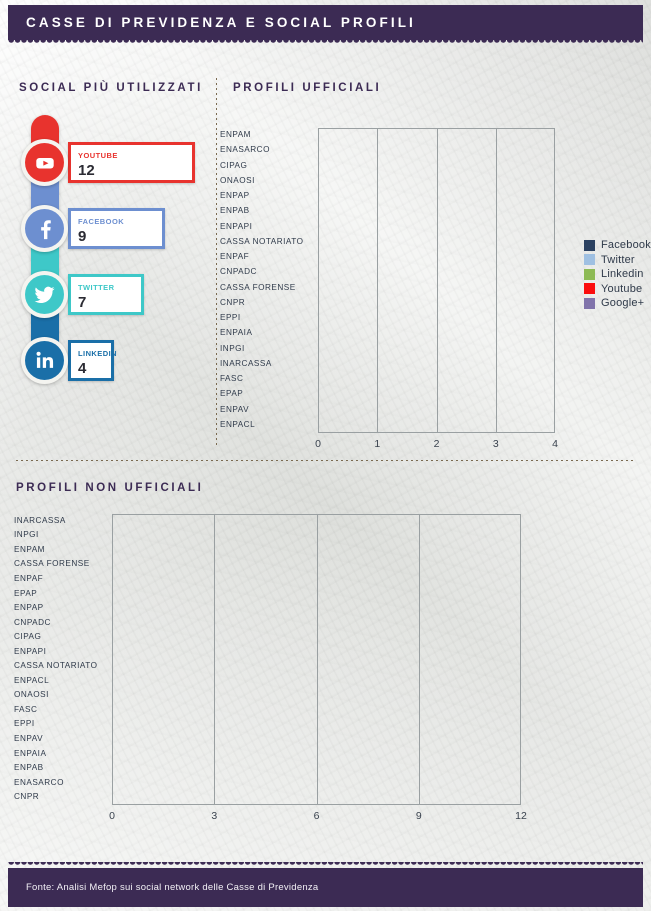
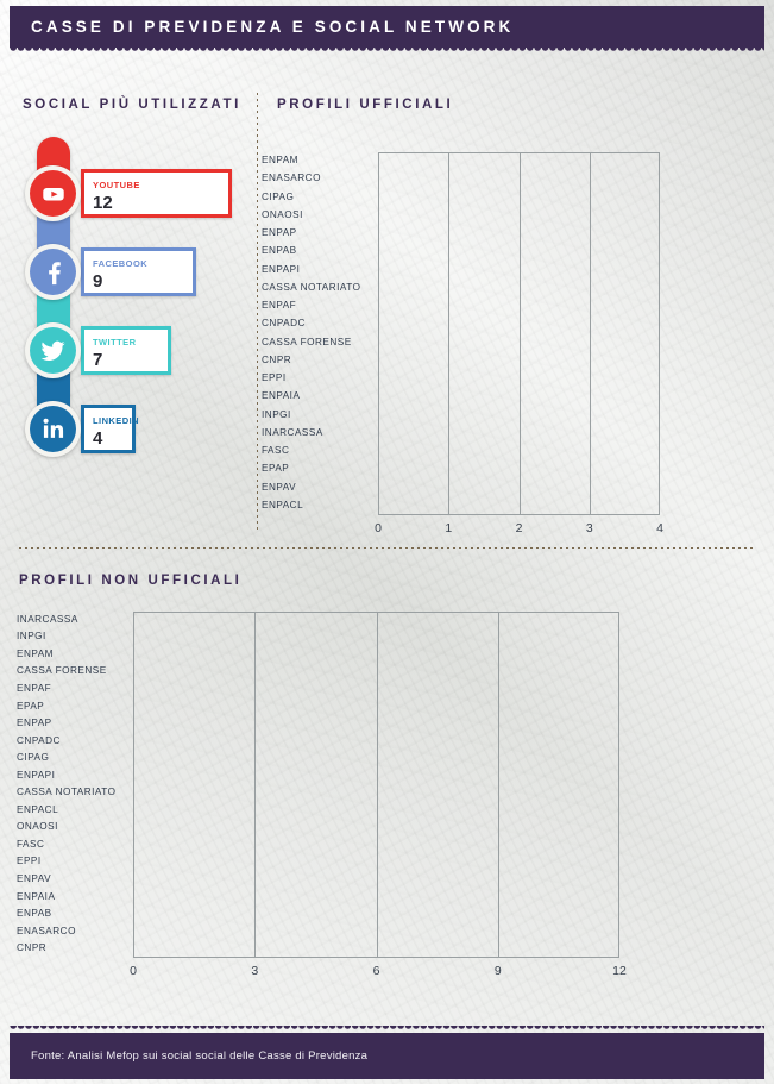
- CASSE DI PREVIDENZA E SOCIAL PROFILI
+ CASSE DI PREVIDENZA E SOCIAL NETWORK
  SOCIAL PIÙ UTILIZZATI
  YOUTUBE
  12
  FACEBOOK
  9
  TWITTER
  7
  LINKEDIN
  4
  PROFILI UFFICIALI
  ENPAM
  ENASARCO
  CIPAG
  ONAOSI
  ENPAP
  ENPAB
  ENPAPI
  CASSA NOTARIATO
  ENPAF
  CNPADC
  CASSA FORENSE
  CNPR
  EPPI
  ENPAIA
  INPGI
  INARCASSA
  FASC
  EPAP
  ENPAV
  ENPACL
  0
  1
  2
  3
  4
- Facebook
- Twitter
- Linkedin
- Youtube
- Google+
  PROFILI NON UFFICIALI
  INARCASSA
  INPGI
  ENPAM
  CASSA FORENSE
  ENPAF
  EPAP
  ENPAP
  CNPADC
  CIPAG
  ENPAPI
  CASSA NOTARIATO
  ENPACL
  ONAOSI
  FASC
  EPPI
  ENPAV
  ENPAIA
  ENPAB
  ENASARCO
  CNPR
  0
  3
  6
  9
  12
- Fonte: Analisi Mefop sui social network delle Casse di Previdenza
+ Fonte: Analisi Mefop sui social social delle Casse di Previdenza
